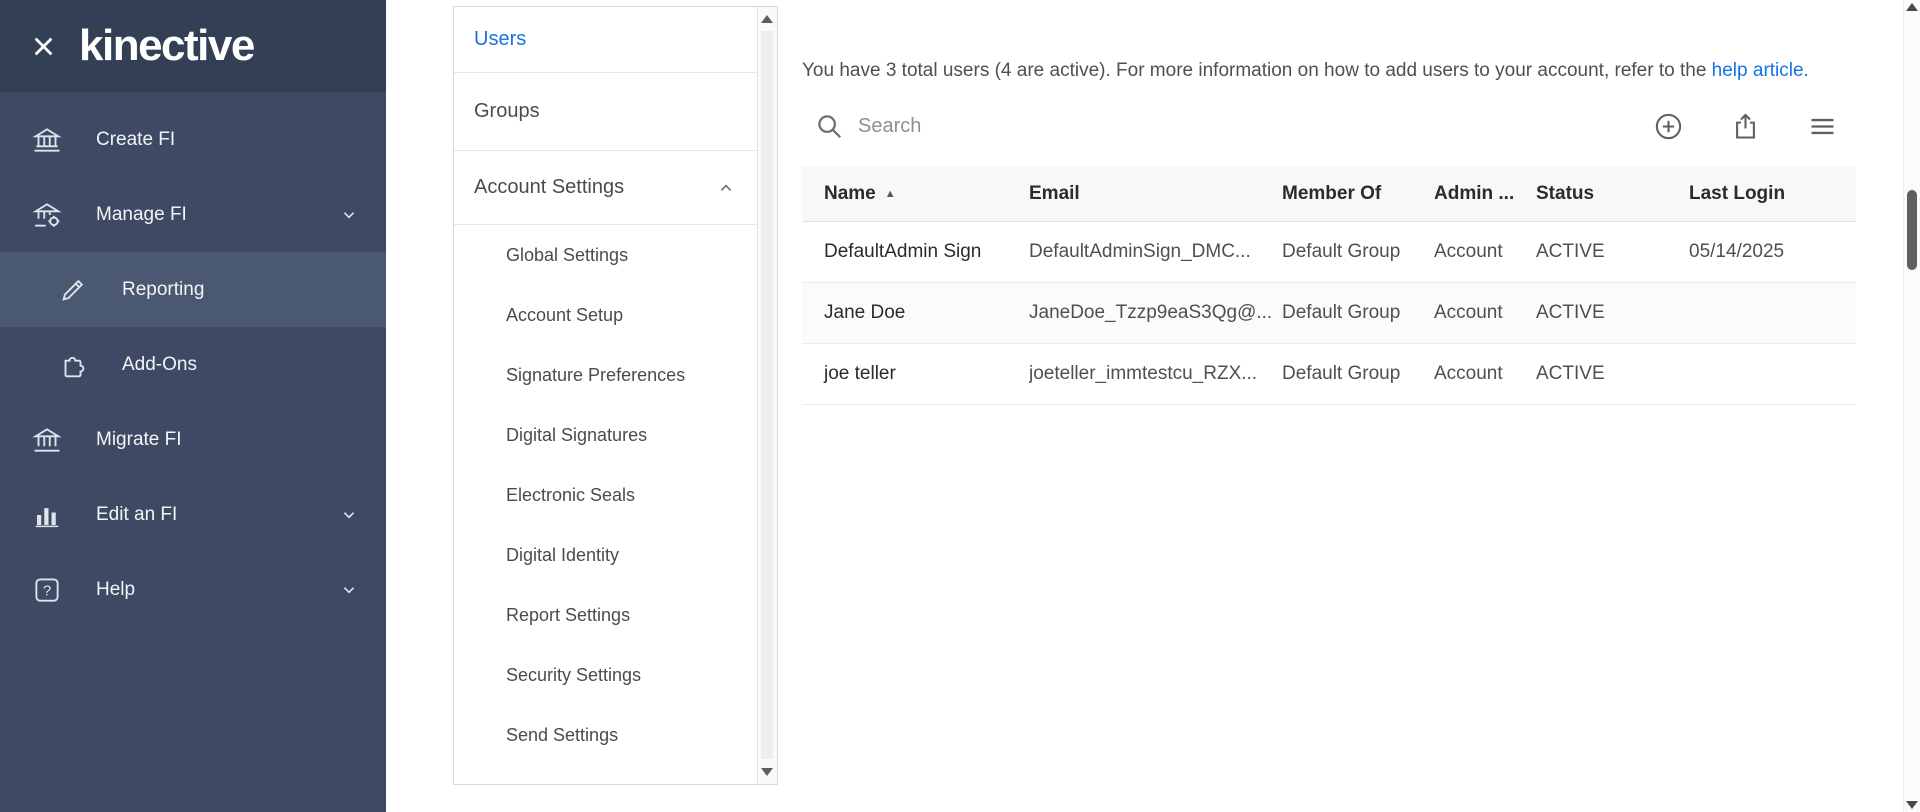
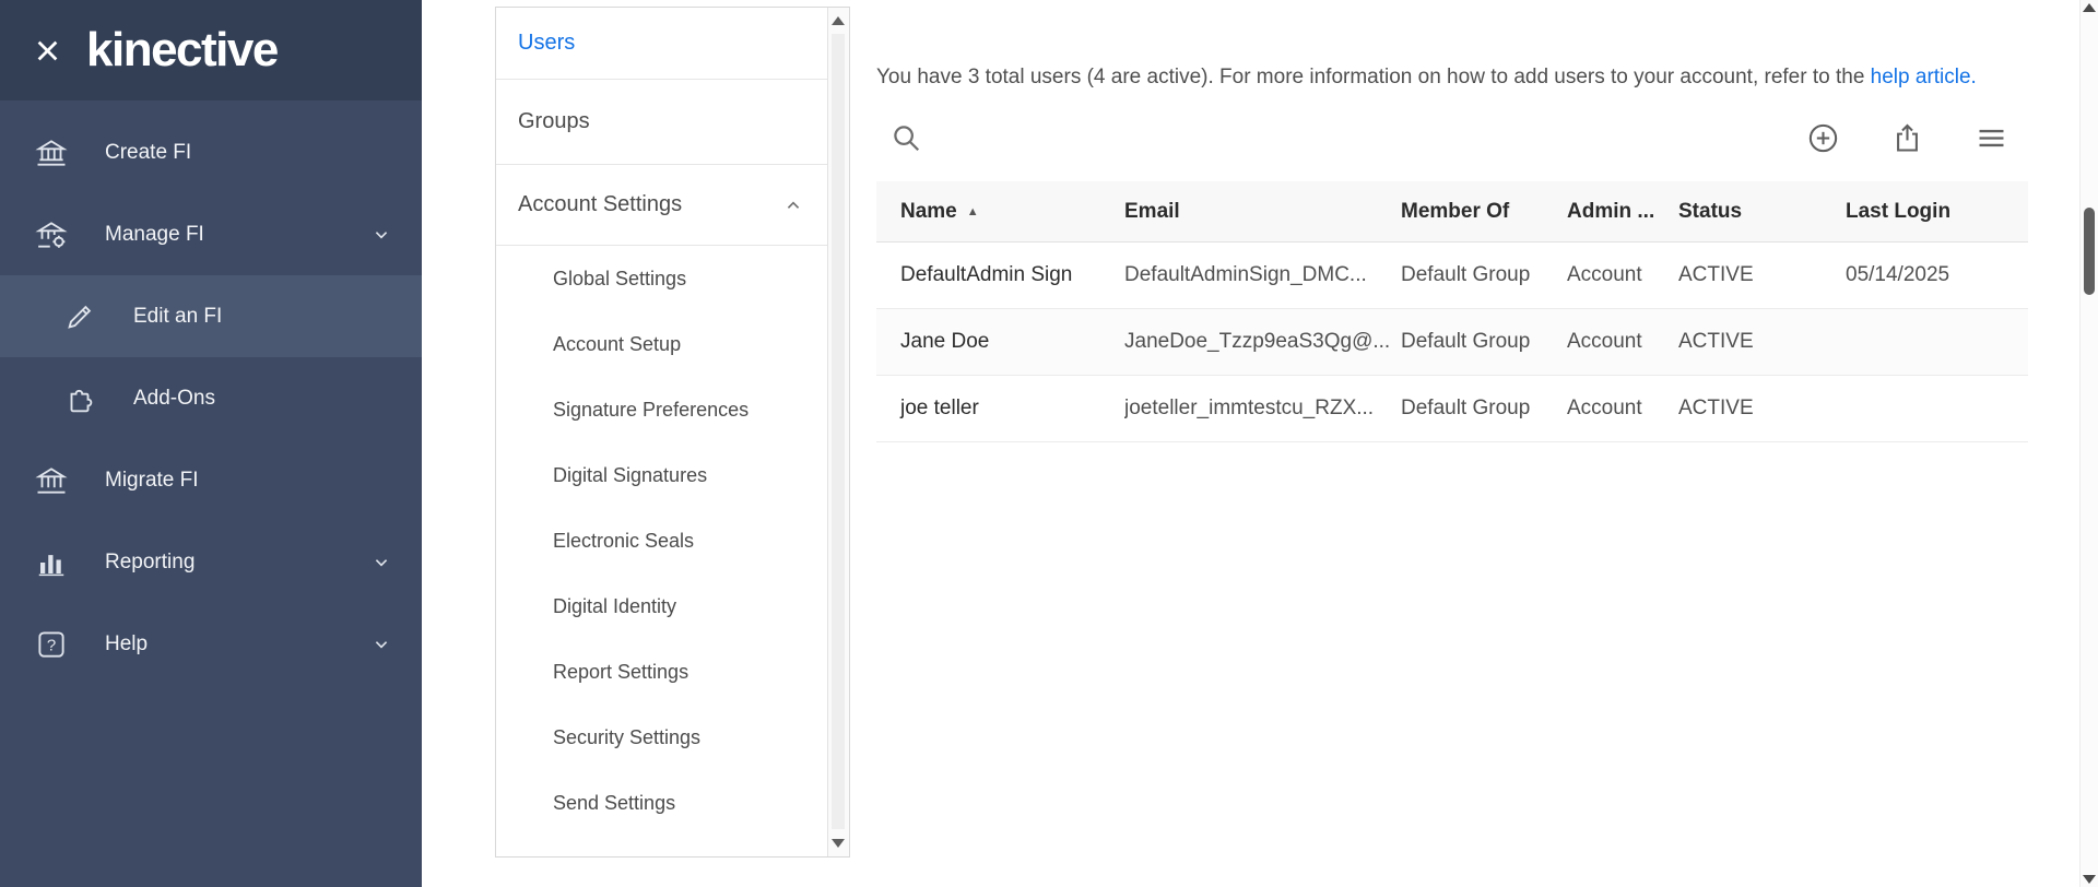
  kinective
  Create FI
  Manage FI
- Reporting
+ Edit an FI
  Add-Ons
  Migrate FI
- Edit an FI
+ Reporting
  ?
  Help
  Users
  Groups
  Account Settings
  Global Settings
  Account Setup
  Signature Preferences
  Digital Signatures
  Electronic Seals
  Digital Identity
  Report Settings
  Security Settings
  Send Settings
  You have 3 total users (4 are active). For more information on how to add users to your account, refer to the help article.
- Search
  Name ▲
  Email
  Member Of
  Admin ...
  Status
  Last Login
  DefaultAdmin Sign
  DefaultAdminSign_DMC...
  Default Group
  Account
  ACTIVE
  05/14/2025
  Jane Doe
  JaneDoe_Tzzp9eaS3Qg@...
  Default Group
  Account
  ACTIVE
  joe teller
  joeteller_immtestcu_RZX...
  Default Group
  Account
  ACTIVE
